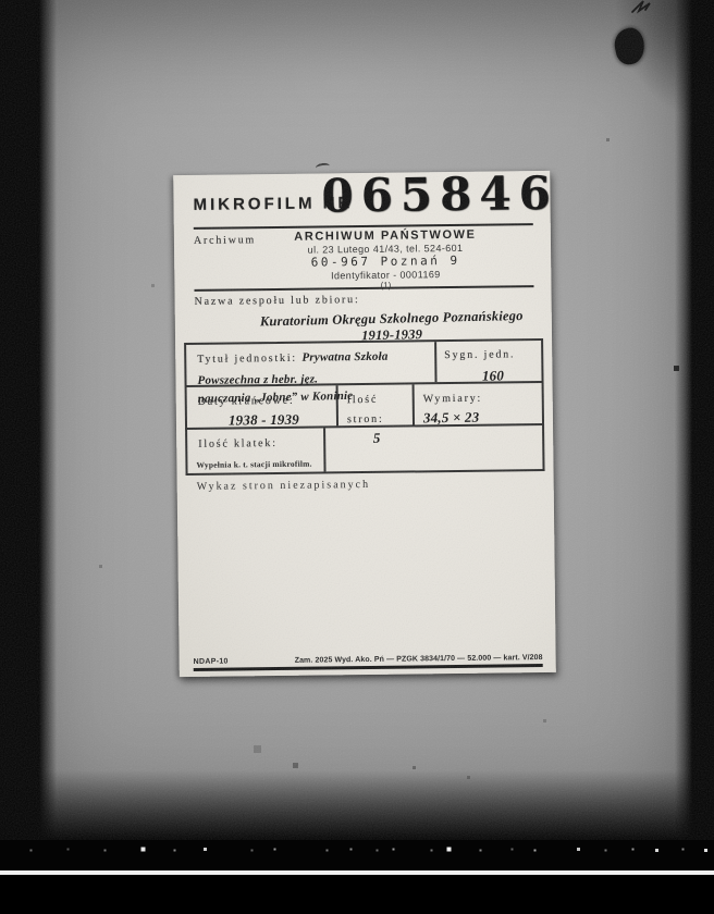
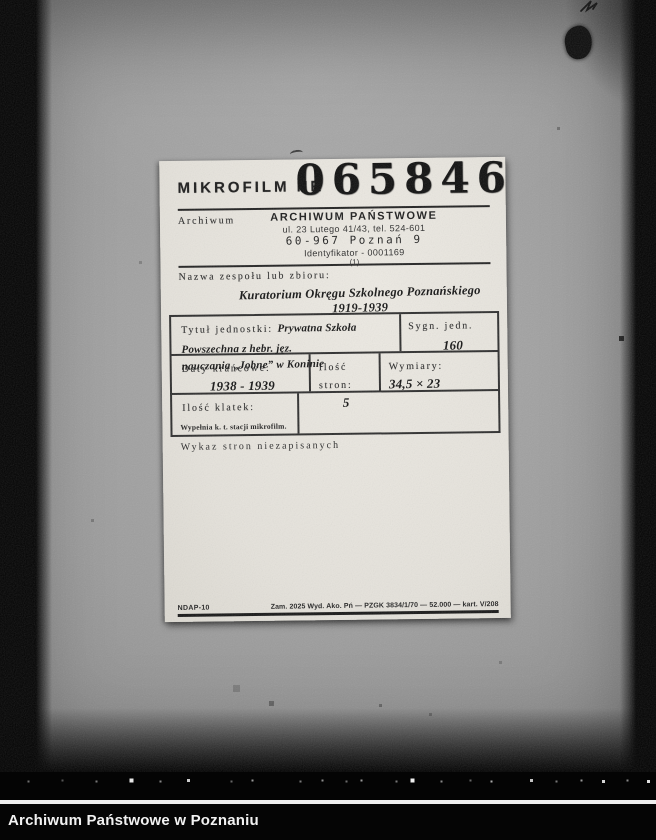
+ Archiwum Państwowe w Poznaniu
